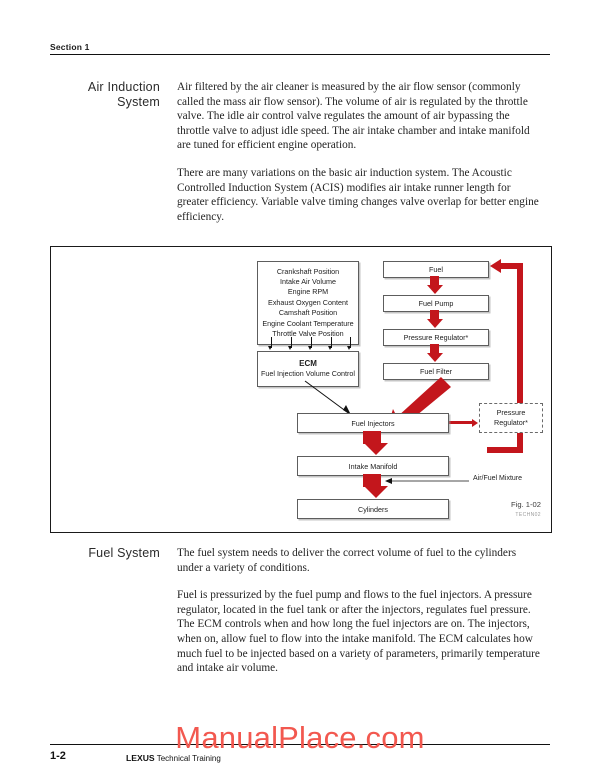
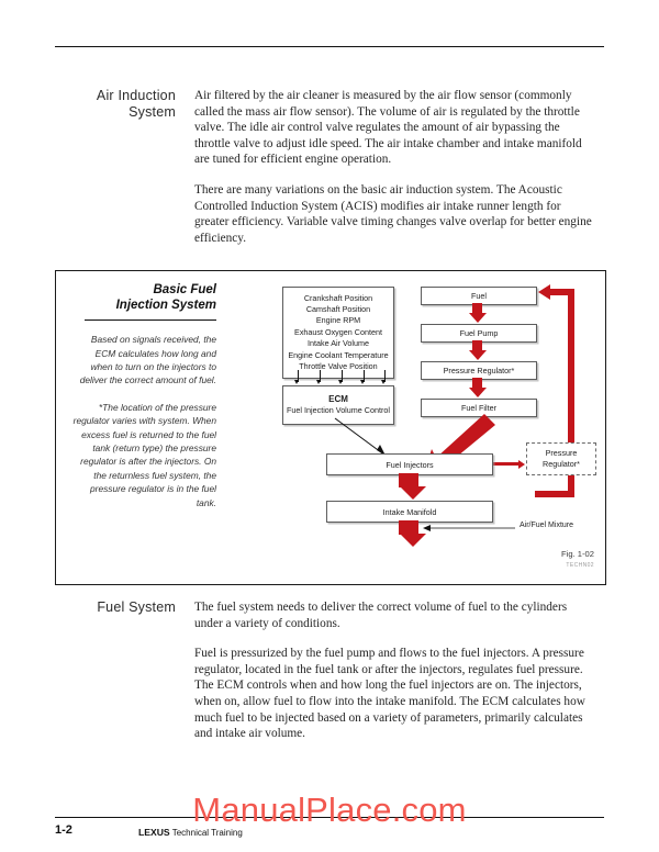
- Section 1
  Air Induction
  System
  Air filtered by the air cleaner is measured by the air flow sensor (commonly called the mass air flow sensor). The volume of air is regulated by the throttle valve. The idle air control valve regulates the amount of air bypassing the throttle valve to adjust idle speed. The air intake chamber and intake manifold are tuned for efficient engine operation.
  There are many variations on the basic air induction system. The Acoustic Controlled Induction System (ACIS) modifies air intake runner length for greater efficiency. Variable valve timing changes valve overlap for better engine efficiency.
+ Basic Fuel
+ Injection System
+ Based on signals received, the ECM calculates how long and when to turn on the injectors to deliver the correct amount of fuel.
+ *The location of the pressure regulator varies with system. When excess fuel is returned to the fuel tank (return type) the pressure regulator is after the injectors. On the returnless fuel system, the pressure regulator is in the fuel tank.
  Crankshaft Position
- Intake Air Volume
+ Camshaft Position
  Engine RPM
  Exhaust Oxygen Content
- Camshaft Position
+ Intake Air Volume
  Engine Coolant Temperature
  Throttle Valve Position
  ECM
  Fuel Injection Volume Control
  Fuel
  Fuel Pump
  Pressure Regulator*
  Fuel Filter
  Pressure
  Regulator*
  Fuel Injectors
  Intake Manifold
- Cylinders
  Fig. 1-02
  Fuel System
  The fuel system needs to deliver the correct volume of fuel to the cylinders under a variety of conditions.
- Fuel is pressurized by the fuel pump and flows to the fuel injectors. A pressure regulator, located in the fuel tank or after the injectors, regulates fuel pressure. The ECM controls when and how long the fuel injectors are on. The injectors, when on, allow fuel to flow into the intake manifold. The ECM calculates how much fuel to be injected based on a variety of parameters, primarily temperature and intake air volume.
+ Fuel is pressurized by the fuel pump and flows to the fuel injectors. A pressure regulator, located in the fuel tank or after the injectors, regulates fuel pressure. The ECM controls when and how long the fuel injectors are on. The injectors, when on, allow fuel to flow into the intake manifold. The ECM calculates how much fuel to be injected based on a variety of parameters, primarily calculates and intake air volume.
  1-2
  LEXUS Technical Training
  ManualPlace.com
